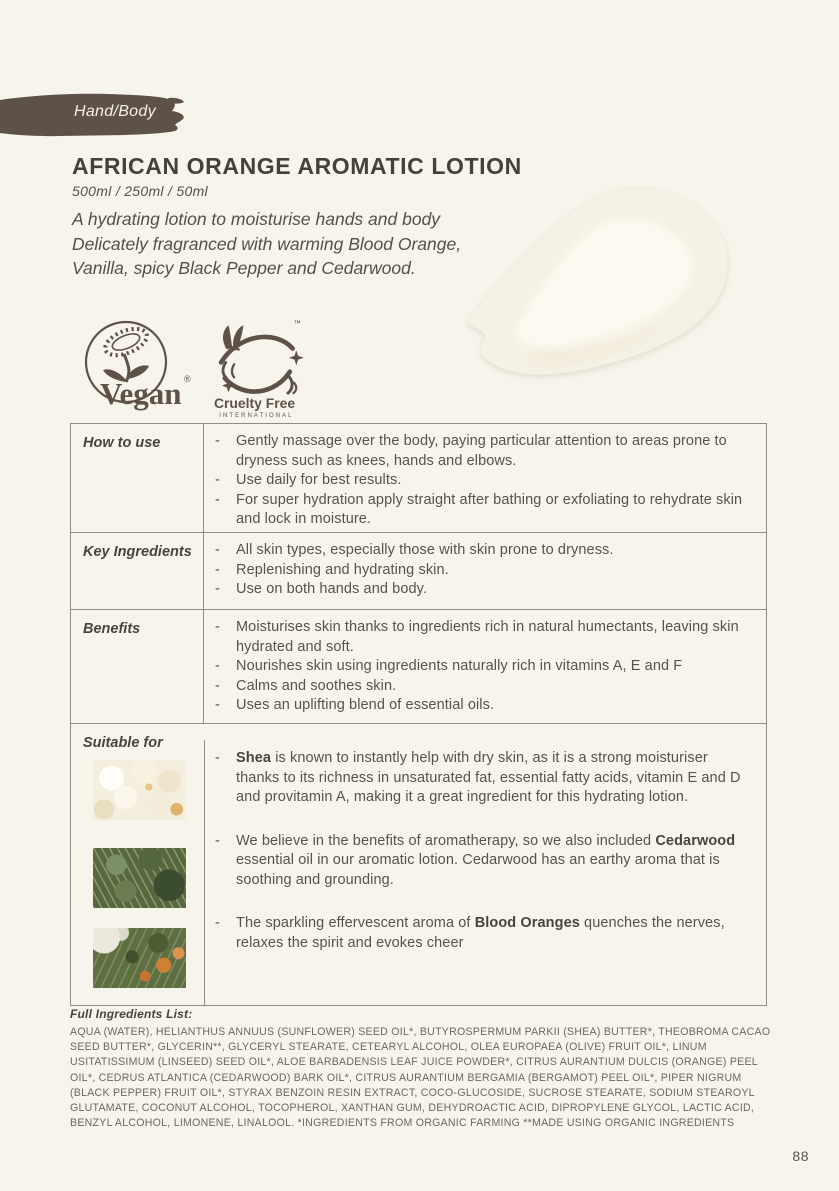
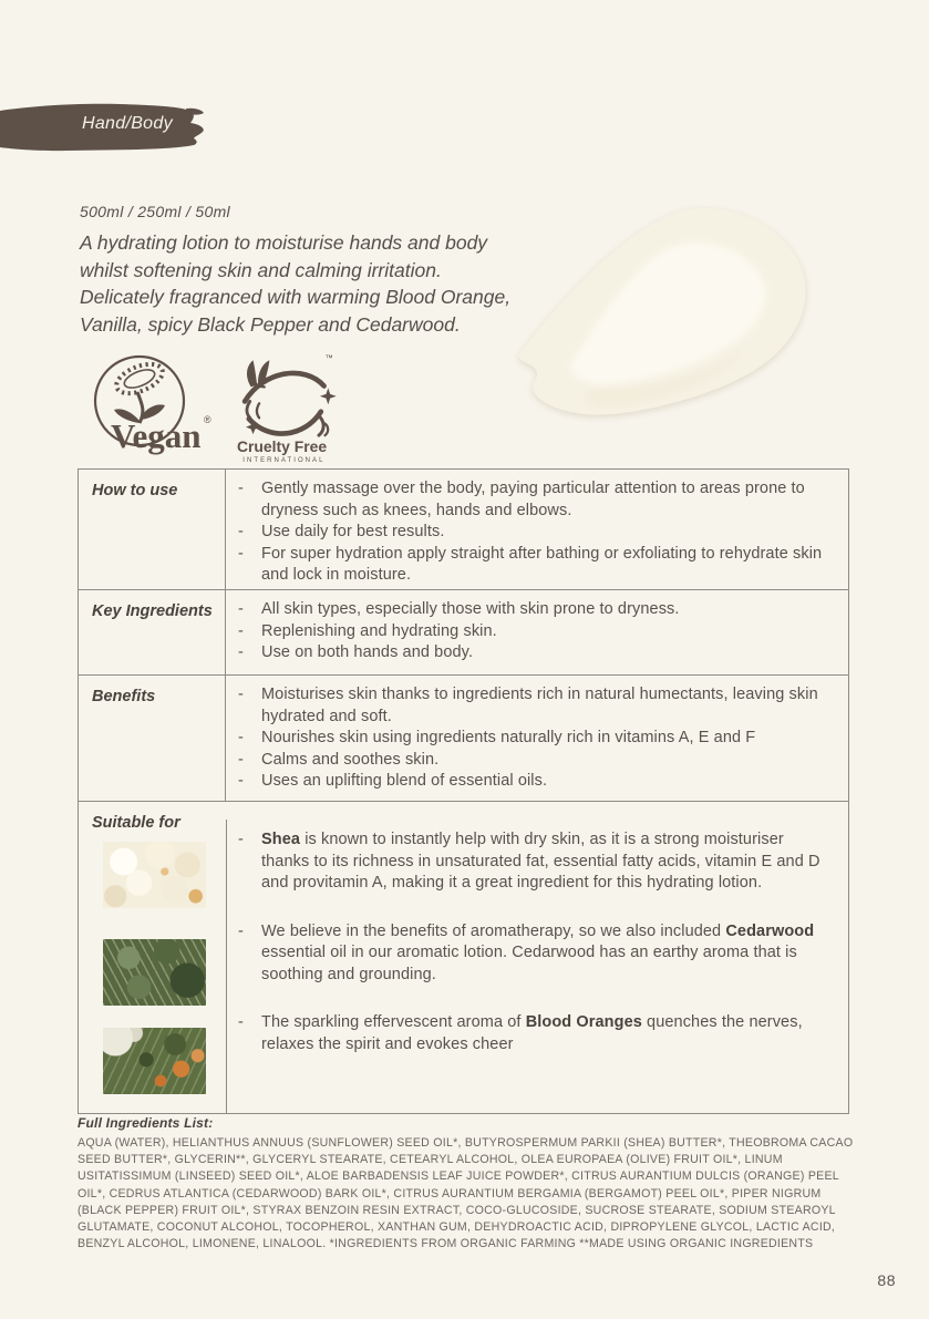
  Hand/Body
- AFRICAN ORANGE AROMATIC LOTION
  500ml / 250ml / 50ml
  A hydrating lotion to moisturise hands and body
+ whilst softening skin and calming irritation.
  Delicately fragranced with warming Blood Orange,
  Vanilla, spicy Black Pepper and Cedarwood.
  Vegan
  ®
  ™
  Cruelty Free
  How to use
  -
  Gently massage over the body, paying particular attention to areas prone to dryness such as knees, hands and elbows.
  -
  Use daily for best results.
  -
  For super hydration apply straight after bathing or exfoliating to rehydrate skin and lock in moisture.
  Key Ingredients
  -
  All skin types, especially those with skin prone to dryness.
  -
  Replenishing and hydrating skin.
  -
  Use on both hands and body.
  Benefits
  -
  Moisturises skin thanks to ingredients rich in natural humectants, leaving skin hydrated and soft.
  -
  Nourishes skin using ingredients naturally rich in vitamins A, E and F
  -
  Calms and soothes skin.
  -
  Uses an uplifting blend of essential oils.
  Suitable for
  -
  Shea is known to instantly help with dry skin, as it is a strong moisturiser thanks to its richness in unsaturated fat, essential fatty acids, vitamin E and D and provitamin A, making it a great ingredient for this hydrating lotion.
  -
  We believe in the benefits of aromatherapy, so we also included Cedarwood essential oil in our aromatic lotion. Cedarwood has an earthy aroma that is soothing and grounding.
  -
  The sparkling effervescent aroma of Blood Oranges quenches the nerves, relaxes the spirit and evokes cheer
  Full Ingredients List:
  AQUA (WATER), HELIANTHUS ANNUUS (SUNFLOWER) SEED OIL*, BUTYROSPERMUM PARKII (SHEA) BUTTER*, THEOBROMA CACAO SEED BUTTER*, GLYCERIN**, GLYCERYL STEARATE, CETEARYL ALCOHOL, OLEA EUROPAEA (OLIVE) FRUIT OIL*, LINUM USITATISSIMUM (LINSEED) SEED OIL*, ALOE BARBADENSIS LEAF JUICE POWDER*, CITRUS AURANTIUM DULCIS (ORANGE) PEEL OIL*, CEDRUS ATLANTICA (CEDARWOOD) BARK OIL*, CITRUS AURANTIUM BERGAMIA (BERGAMOT) PEEL OIL*, PIPER NIGRUM (BLACK PEPPER) FRUIT OIL*, STYRAX BENZOIN RESIN EXTRACT, COCO-GLUCOSIDE, SUCROSE STEARATE, SODIUM STEAROYL GLUTAMATE, COCONUT ALCOHOL, TOCOPHEROL, XANTHAN GUM, DEHYDROACTIC ACID, DIPROPYLENE GLYCOL, LACTIC ACID, BENZYL ALCOHOL, LIMONENE, LINALOOL. *INGREDIENTS FROM ORGANIC FARMING **MADE USING ORGANIC INGREDIENTS
  88
